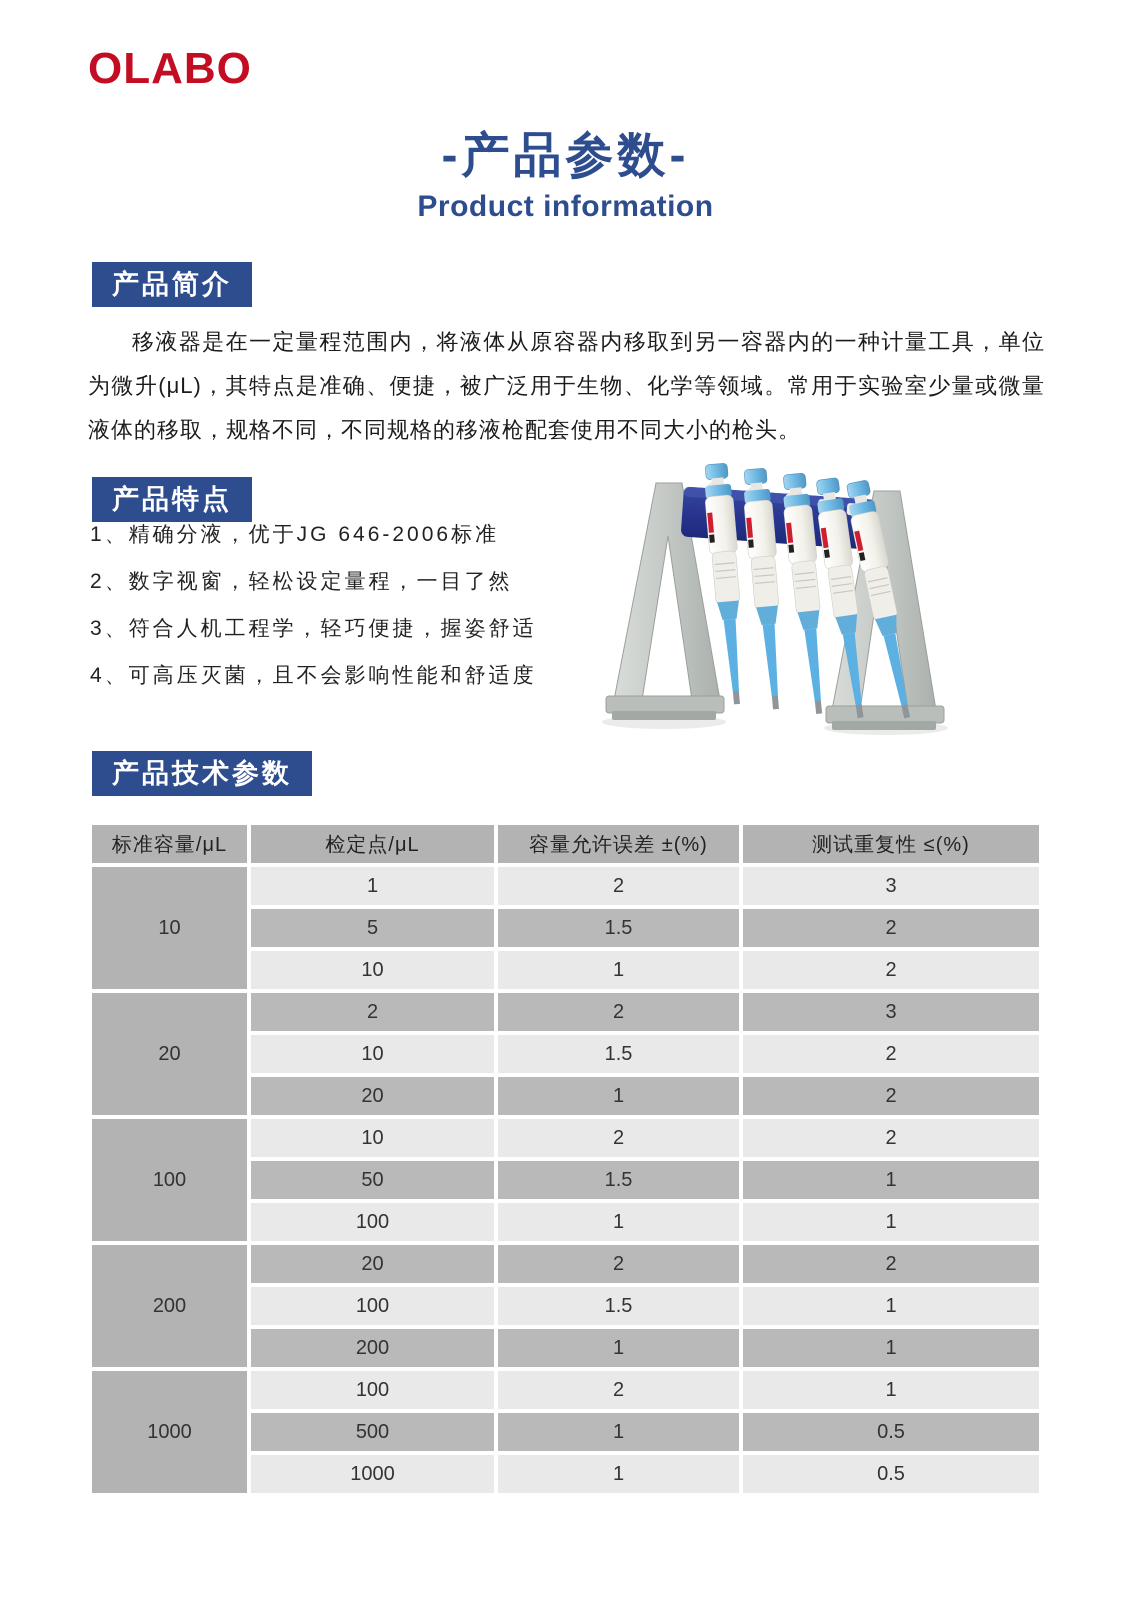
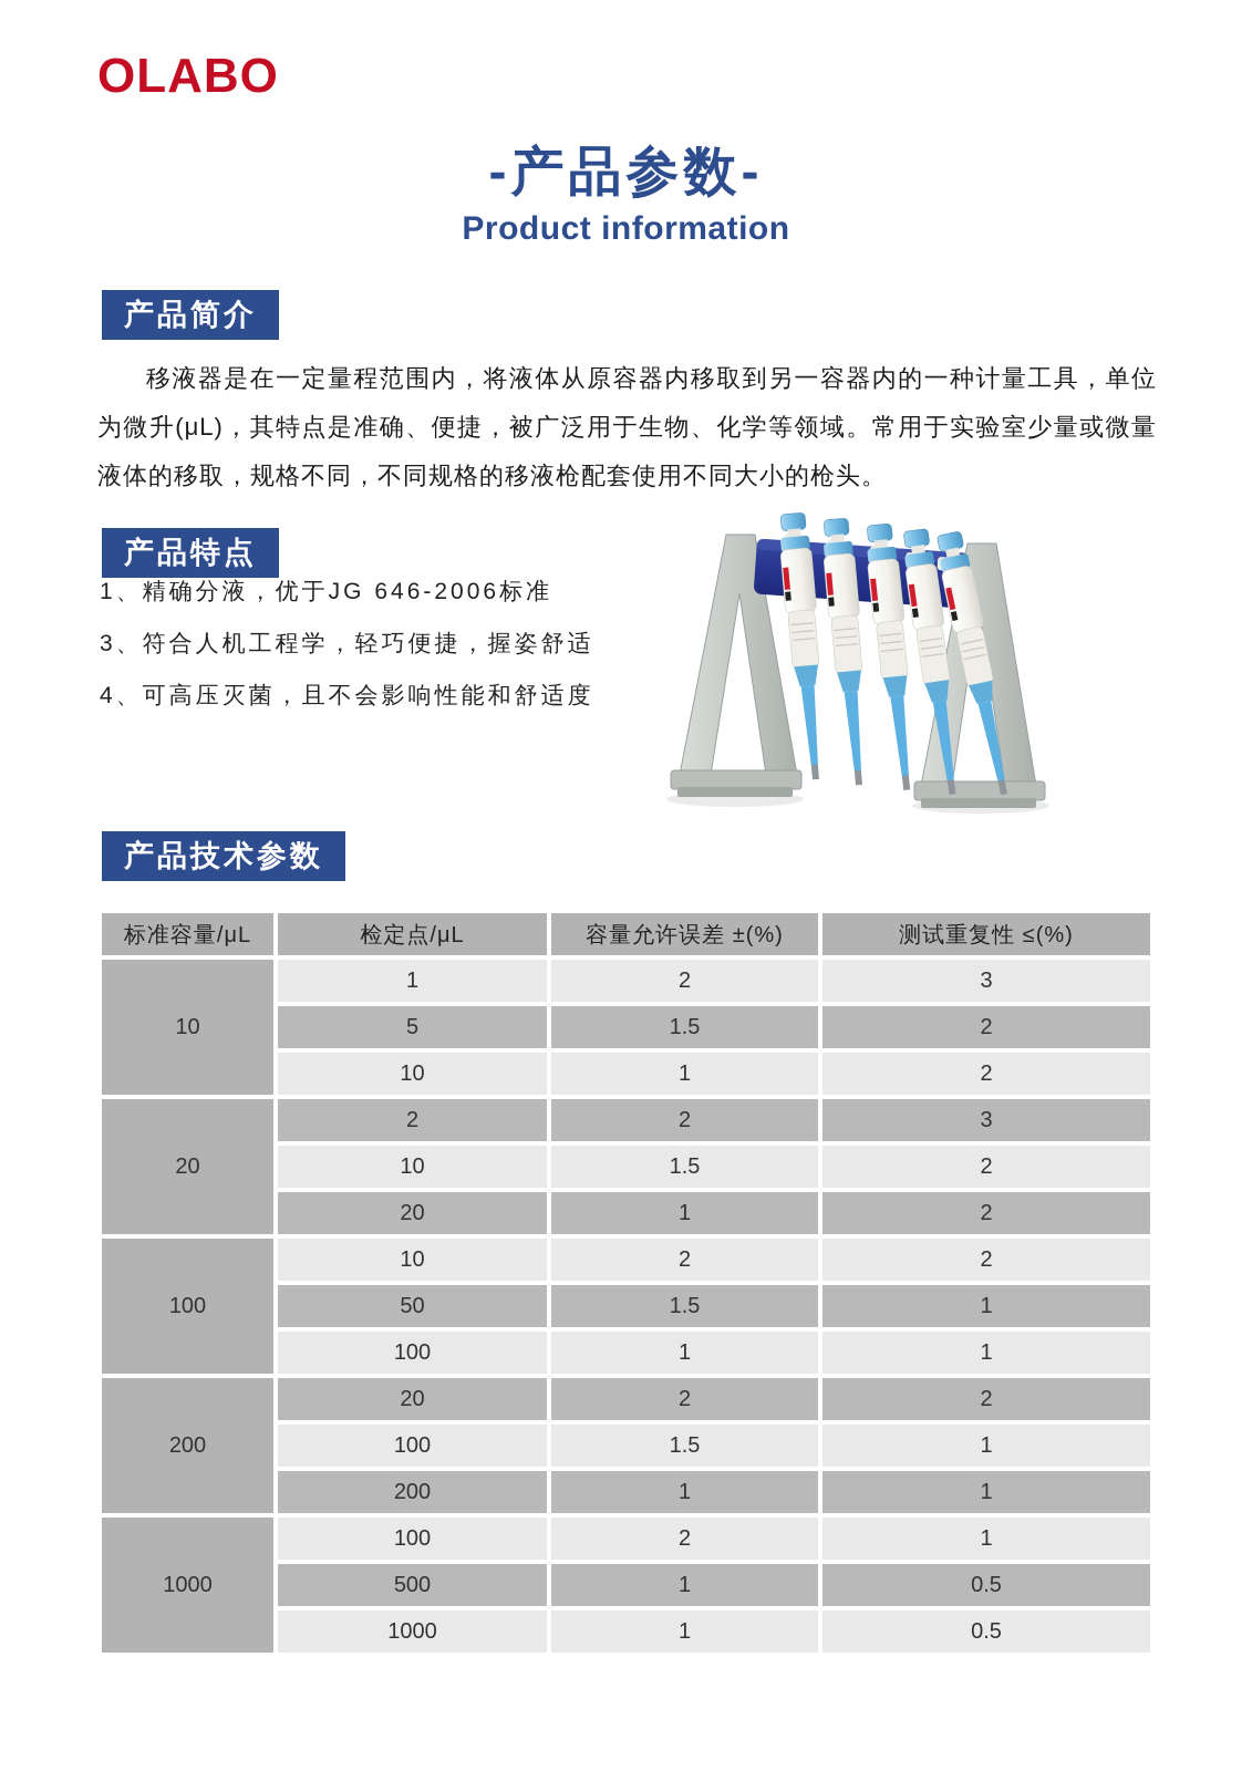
  OLABO
  -产品参数-
  Product information
  产品简介
  移液器是在一定量程范围内，将液体从原容器内移取到另一容器内的一种计量工具，单位为微升(μL)，其特点是准确、便捷，被广泛用于生物、化学等领域。常用于实验室少量或微量液体的移取，规格不同，不同规格的移液枪配套使用不同大小的枪头。
  产品特点
  1、精确分液，优于JG 646-2006标准
- 2、数字视窗，轻松设定量程，一目了然
  3、符合人机工程学，轻巧便捷，握姿舒适
  4、可高压灭菌，且不会影响性能和舒适度
  产品技术参数
  标准容量/μL	检定点/μL	容量允许误差 ±(%)	测试重复性 ≤(%)
  10	1	2	3
  5	1.5	2
  10	1	2
  20	2	2	3
  10	1.5	2
  20	1	2
  100	10	2	2
  50	1.5	1
  100	1	1
  200	20	2	2
  100	1.5	1
  200	1	1
  1000	100	2	1
  500	1	0.5
  1000	1	0.5
